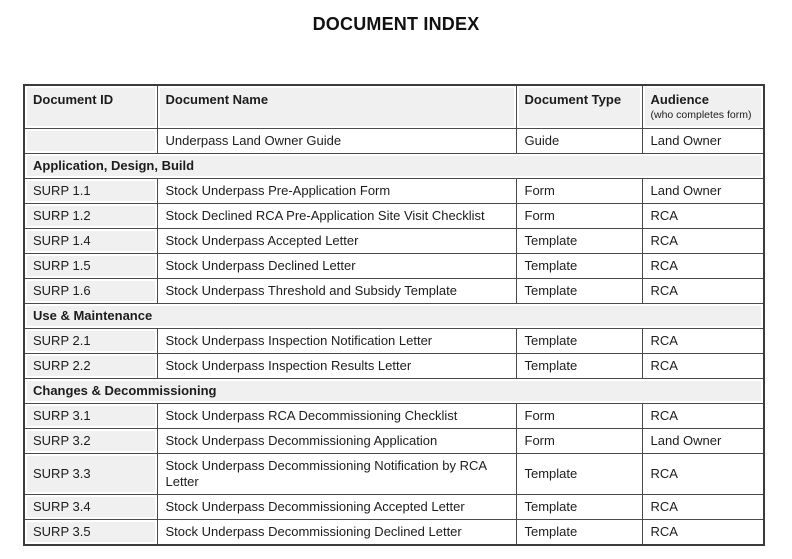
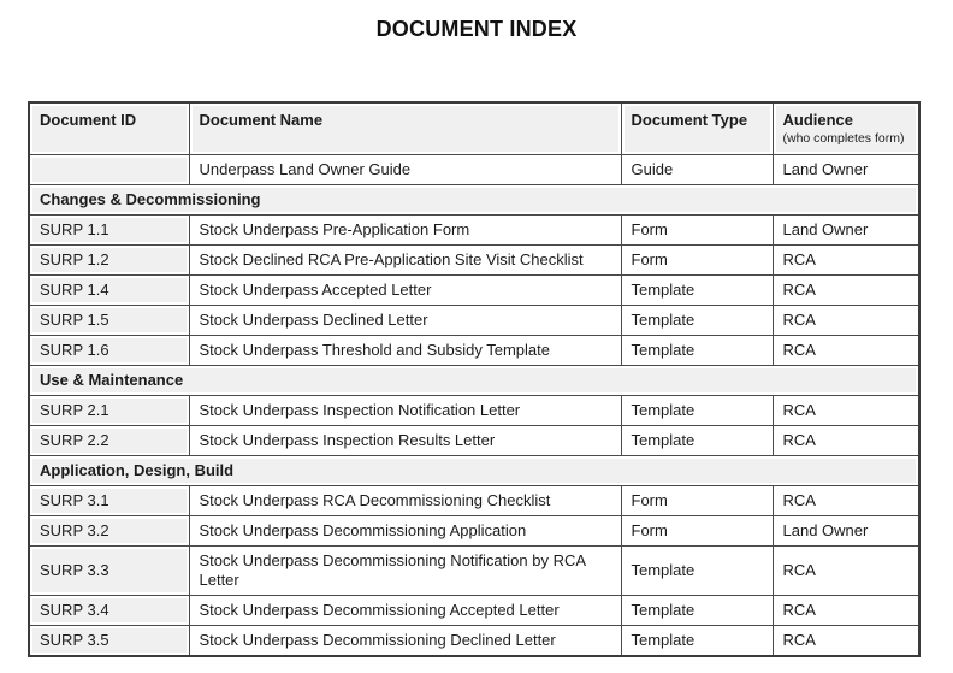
  DOCUMENT INDEX
  Document ID	Document Name	Document Type	Audience (who completes form)
  	Underpass Land Owner Guide	Guide	Land Owner
- Application, Design, Build
+ Changes & Decommissioning
  SURP 1.1	Stock Underpass Pre-Application Form	Form	Land Owner
  SURP 1.2	Stock Declined RCA Pre-Application Site Visit Checklist	Form	RCA
  SURP 1.4	Stock Underpass Accepted Letter	Template	RCA
  SURP 1.5	Stock Underpass Declined Letter	Template	RCA
  SURP 1.6	Stock Underpass Threshold and Subsidy Template	Template	RCA
  Use & Maintenance
  SURP 2.1	Stock Underpass Inspection Notification Letter	Template	RCA
  SURP 2.2	Stock Underpass Inspection Results Letter	Template	RCA
- Changes & Decommissioning
+ Application, Design, Build
  SURP 3.1	Stock Underpass RCA Decommissioning Checklist	Form	RCA
  SURP 3.2	Stock Underpass Decommissioning Application	Form	Land Owner
  SURP 3.3	Stock Underpass Decommissioning Notification by RCA Letter	Template	RCA
  SURP 3.4	Stock Underpass Decommissioning Accepted Letter	Template	RCA
  SURP 3.5	Stock Underpass Decommissioning Declined Letter	Template	RCA
